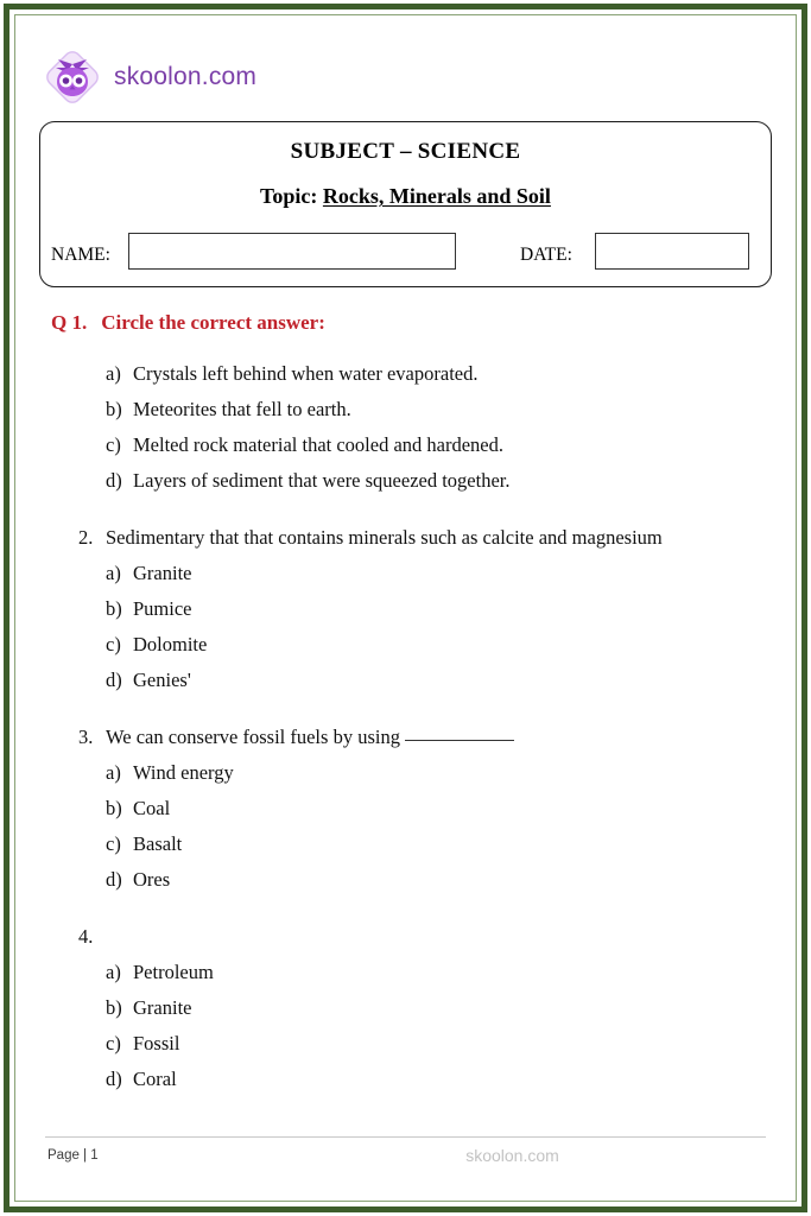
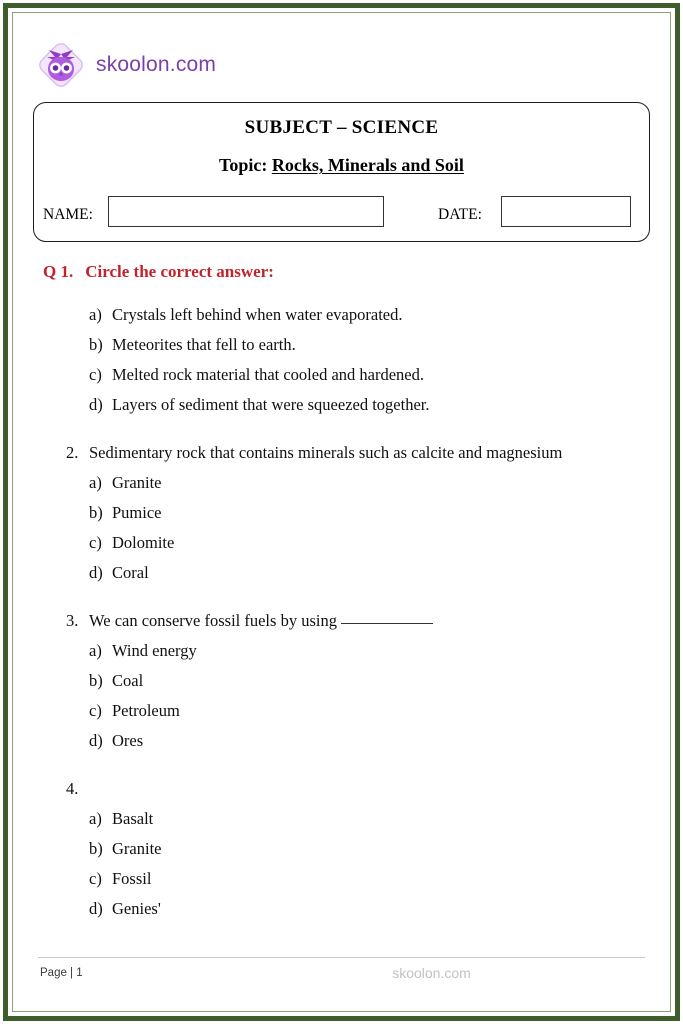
  skoolon.com
  SUBJECT – SCIENCE
  Topic: Rocks, Minerals and Soil
  NAME:
  DATE:
  Q 1. Circle the correct answer:
  a)
  Crystals left behind when water evaporated.
  b)
  Meteorites that fell to earth.
  c)
  Melted rock material that cooled and hardened.
  d)
  Layers of sediment that were squeezed together.
  2.
- Sedimentary that that contains minerals such as calcite and magnesium
+ Sedimentary rock that contains minerals such as calcite and magnesium
  a)
  Granite
  b)
  Pumice
  c)
  Dolomite
  d)
- Genies'
+ Coral
  3.
  We can conserve fossil fuels by using
  a)
  Wind energy
  b)
  Coal
  c)
- Basalt
+ Petroleum
  d)
  Ores
  4.
  a)
- Petroleum
+ Basalt
  b)
  Granite
  c)
  Fossil
  d)
- Coral
+ Genies'
  Page | 1
  skoolon.com
